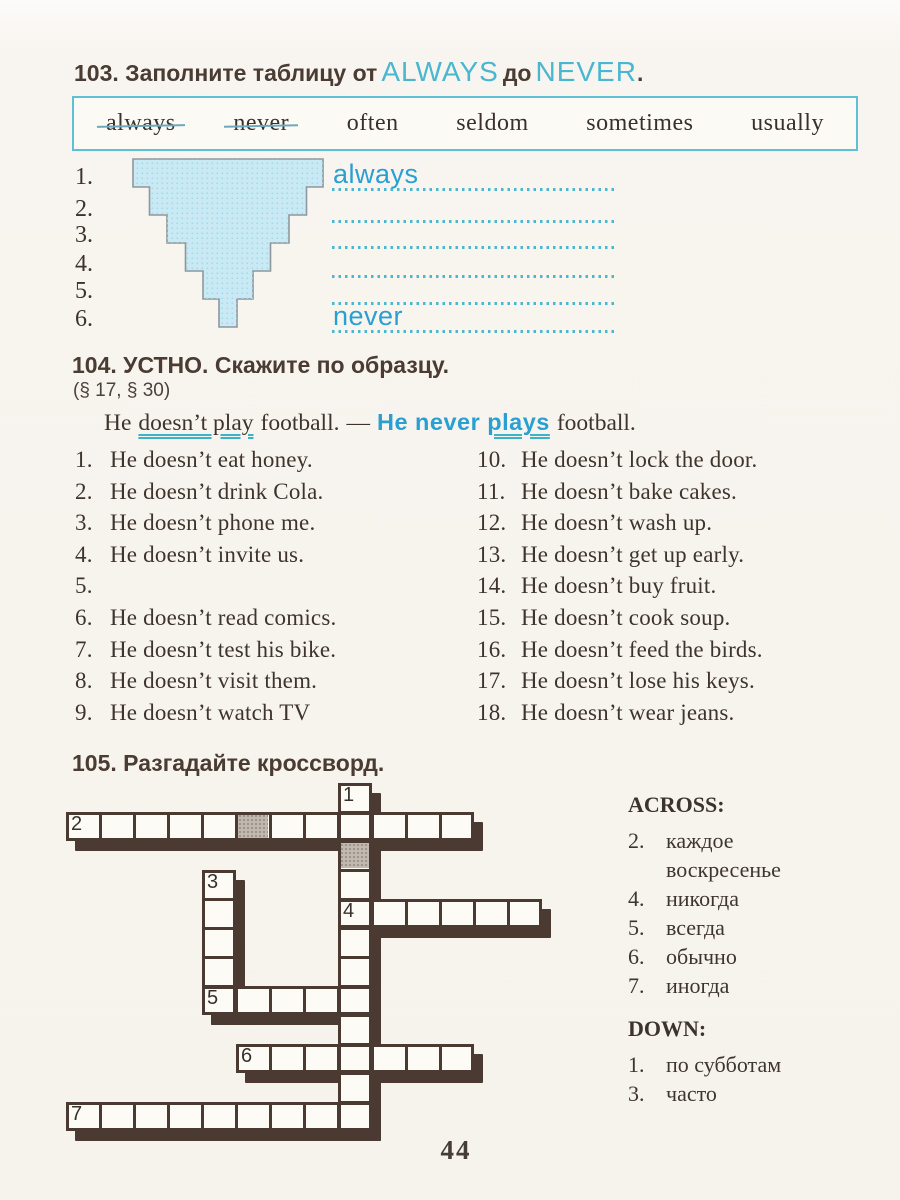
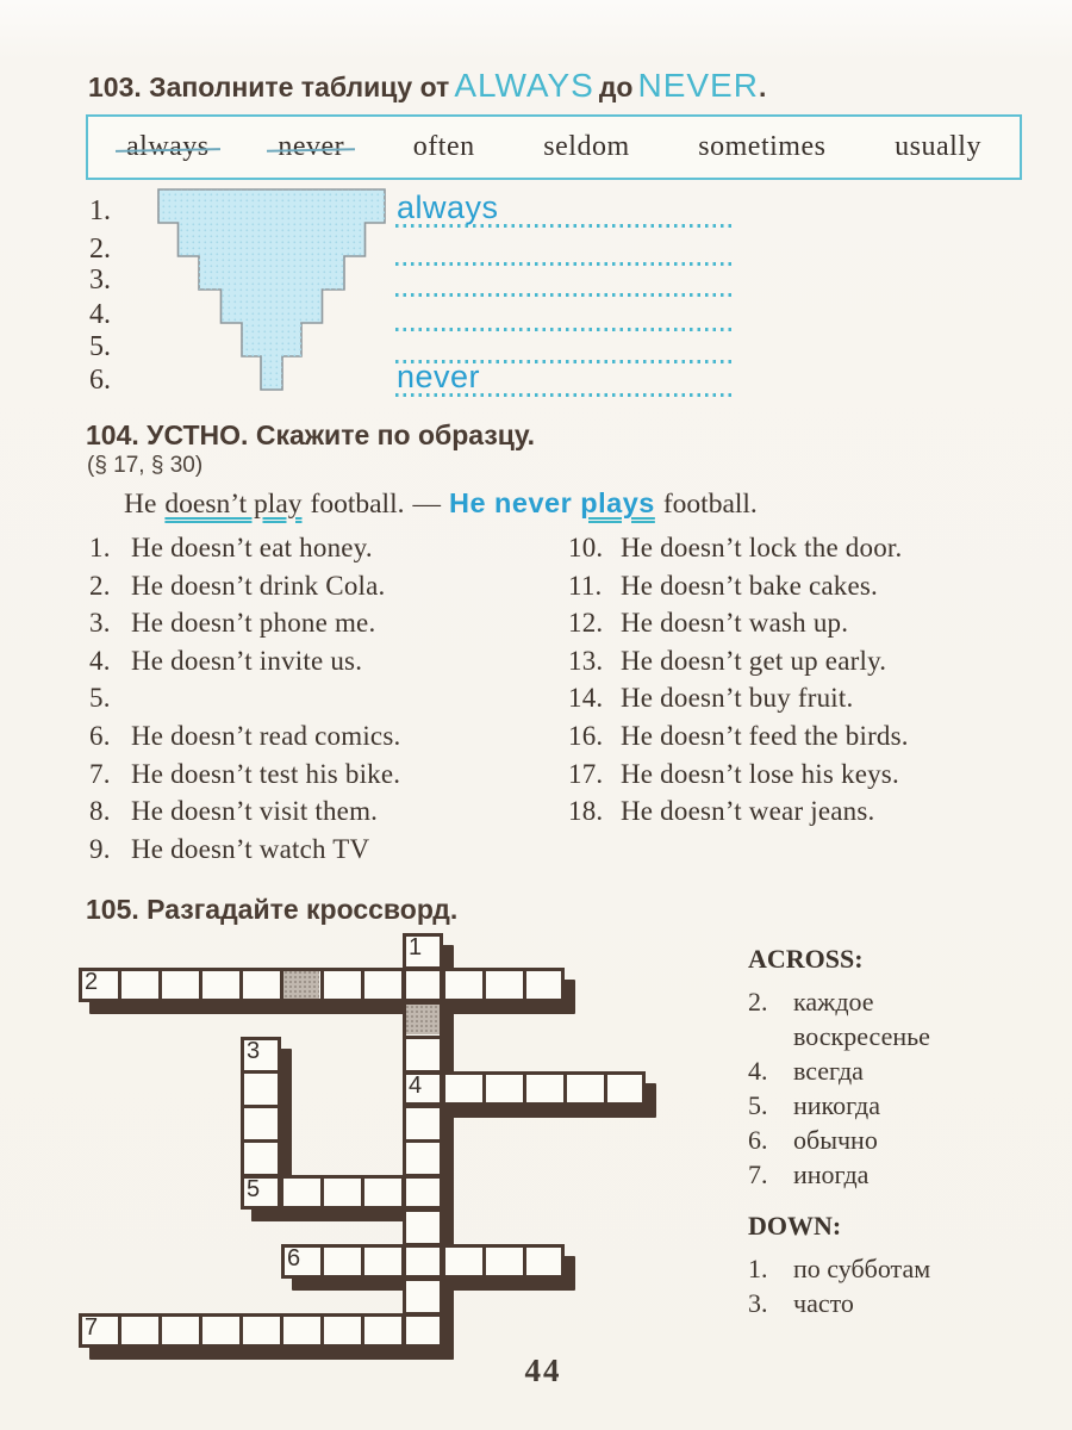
  103. Заполните таблицу от ALWAYS до NEVER.
  always
  never
  often
  seldom
  sometimes
  usually
  1.
  always
  2.
  3.
  4.
  5.
  6.
  never
  104. УСТНО. Скажите по образцу.
  (§ 17, § 30)
  He doesn’t play football. — He never plays football.
  1.
  He doesn’t eat honey.
  2.
  He doesn’t drink Cola.
  3.
  He doesn’t phone me.
  4.
  He doesn’t invite us.
  5.
  6.
  He doesn’t read comics.
  7.
  He doesn’t test his bike.
  8.
  He doesn’t visit them.
  9.
  He doesn’t watch TV
  10.
  He doesn’t lock the door.
  11.
  He doesn’t bake cakes.
  12.
  He doesn’t wash up.
  13.
  He doesn’t get up early.
  14.
  He doesn’t buy fruit.
- 15.
- He doesn’t cook soup.
  16.
  He doesn’t feed the birds.
  17.
  He doesn’t lose his keys.
  18.
  He doesn’t wear jeans.
  105. Разгадайте кроссворд.
  1
  2
  3
  4
  5
  6
  7
  ACROSS:
  2.
  каждое воскресенье
  4.
- никогда
+ всегда
  5.
- всегда
+ никогда
  6.
  обычно
  7.
  иногда
  DOWN:
  1.
  по субботам
  3.
  часто
  44
